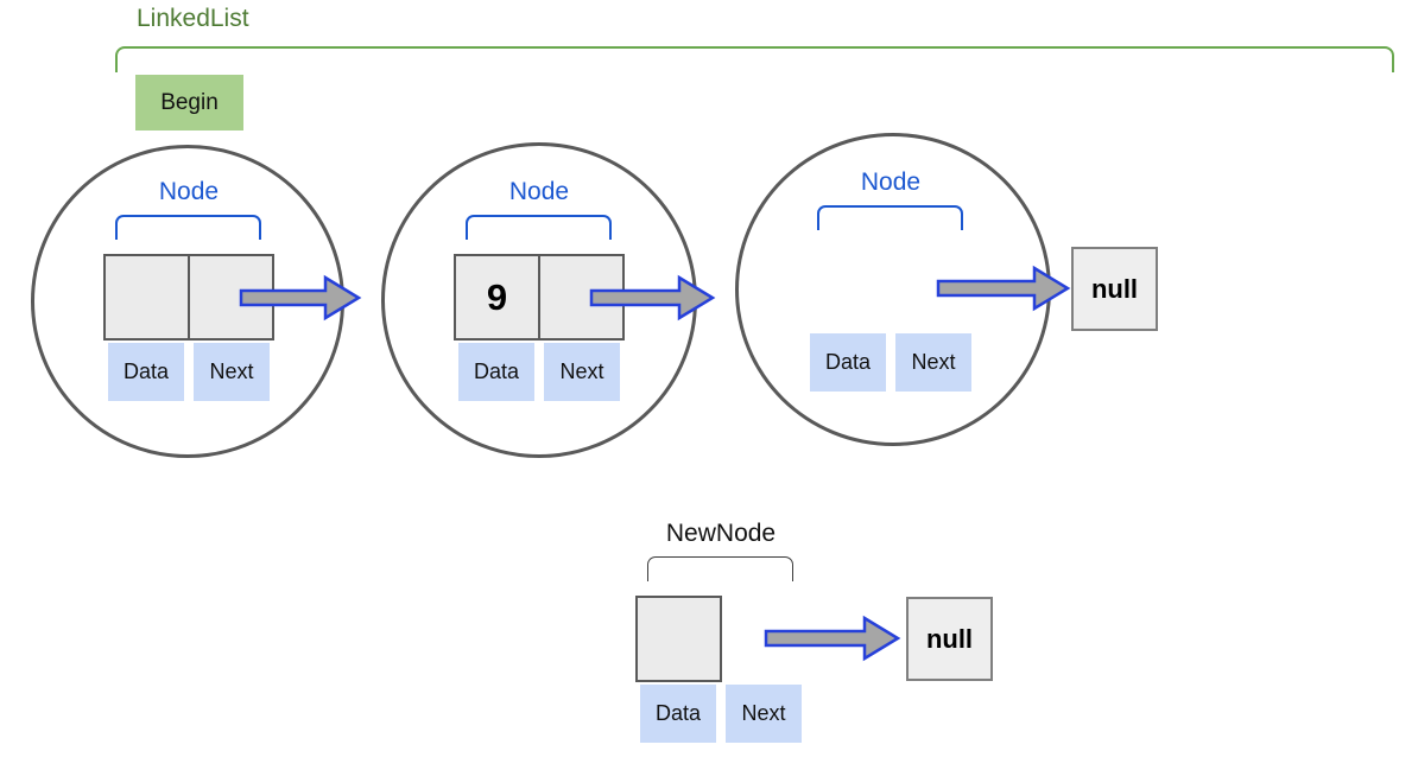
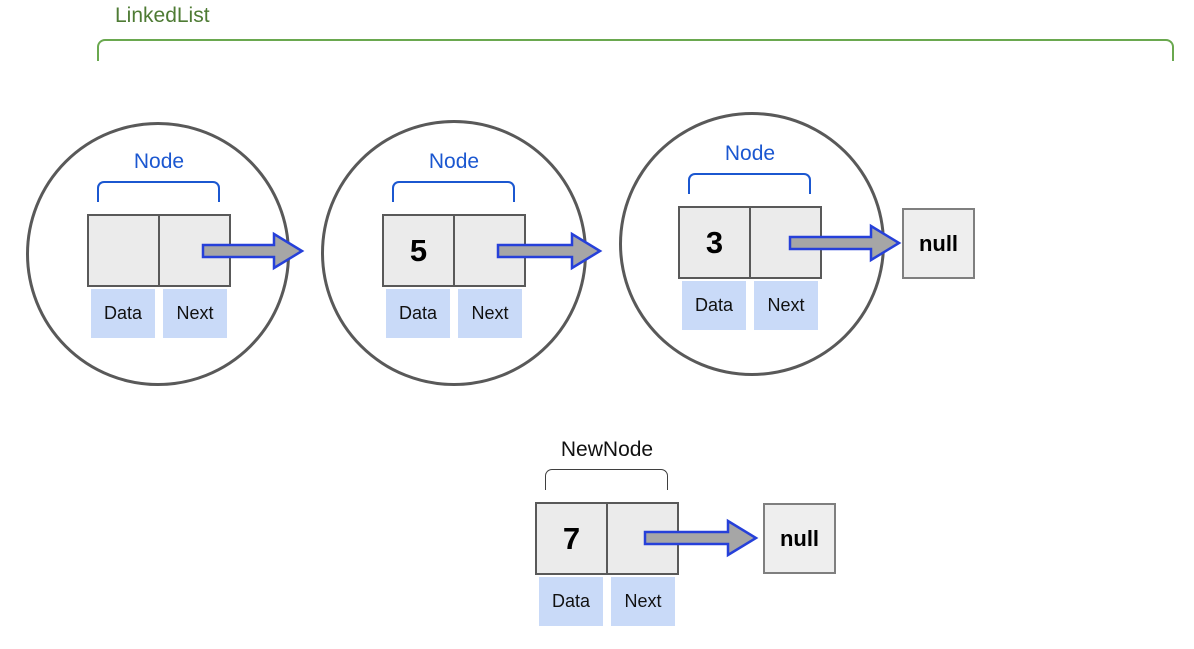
  LinkedList
- Begin
  Node
  Data
  Next
  Node
- 9
+ 5
  Data
  Next
  Node
+ 3
  Data
  Next
  null
  NewNode
+ 7
  Data
  Next
  null
